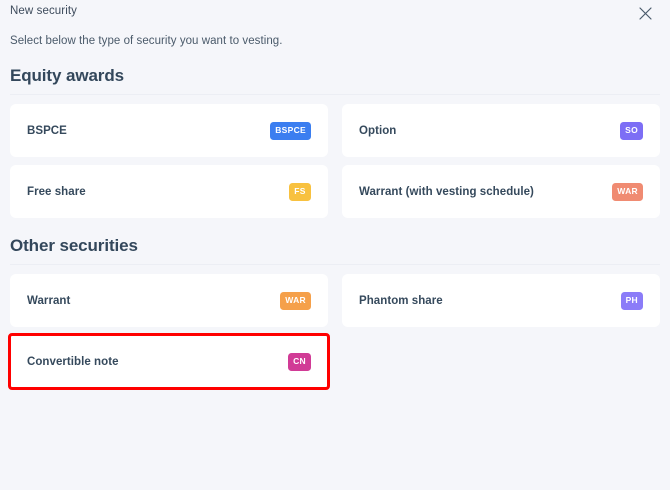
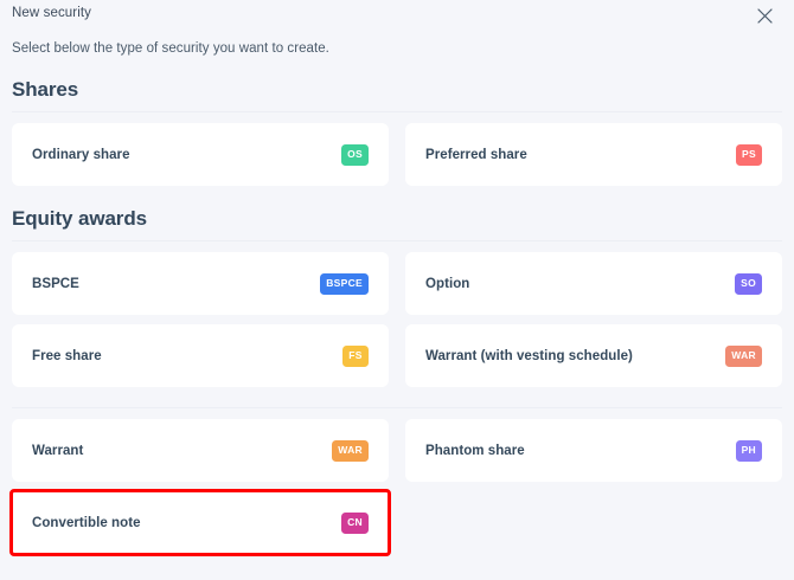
  New security
- Select below the type of security you want to vesting.
+ Select below the type of security you want to create.
+ Shares
+ Ordinary share
+ OS
+ Preferred share
+ PS
  Equity awards
  BSPCE
  BSPCE
  Option
  SO
  Free share
  FS
  Warrant (with vesting schedule)
  WAR
- Other securities
  Warrant
  WAR
  Phantom share
  PH
  Convertible note
  CN
